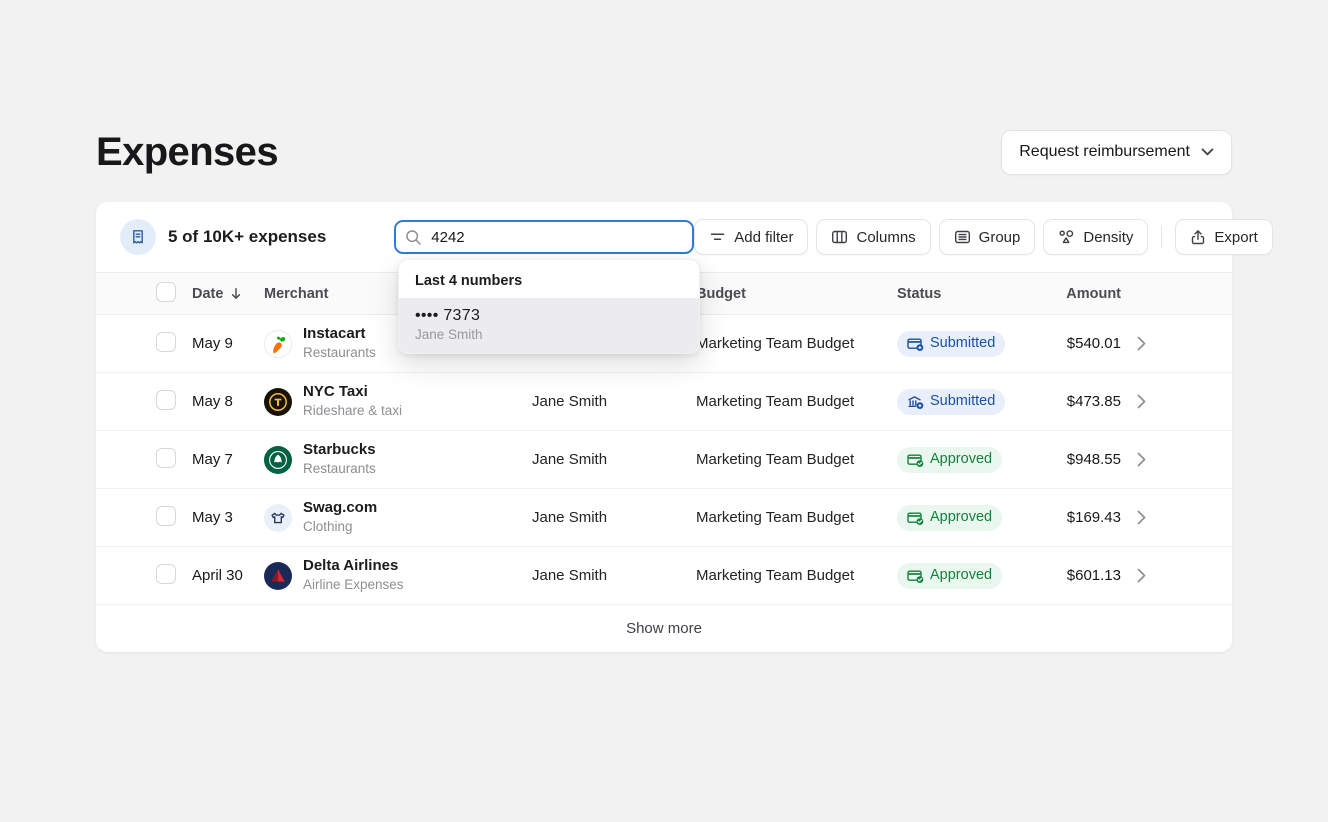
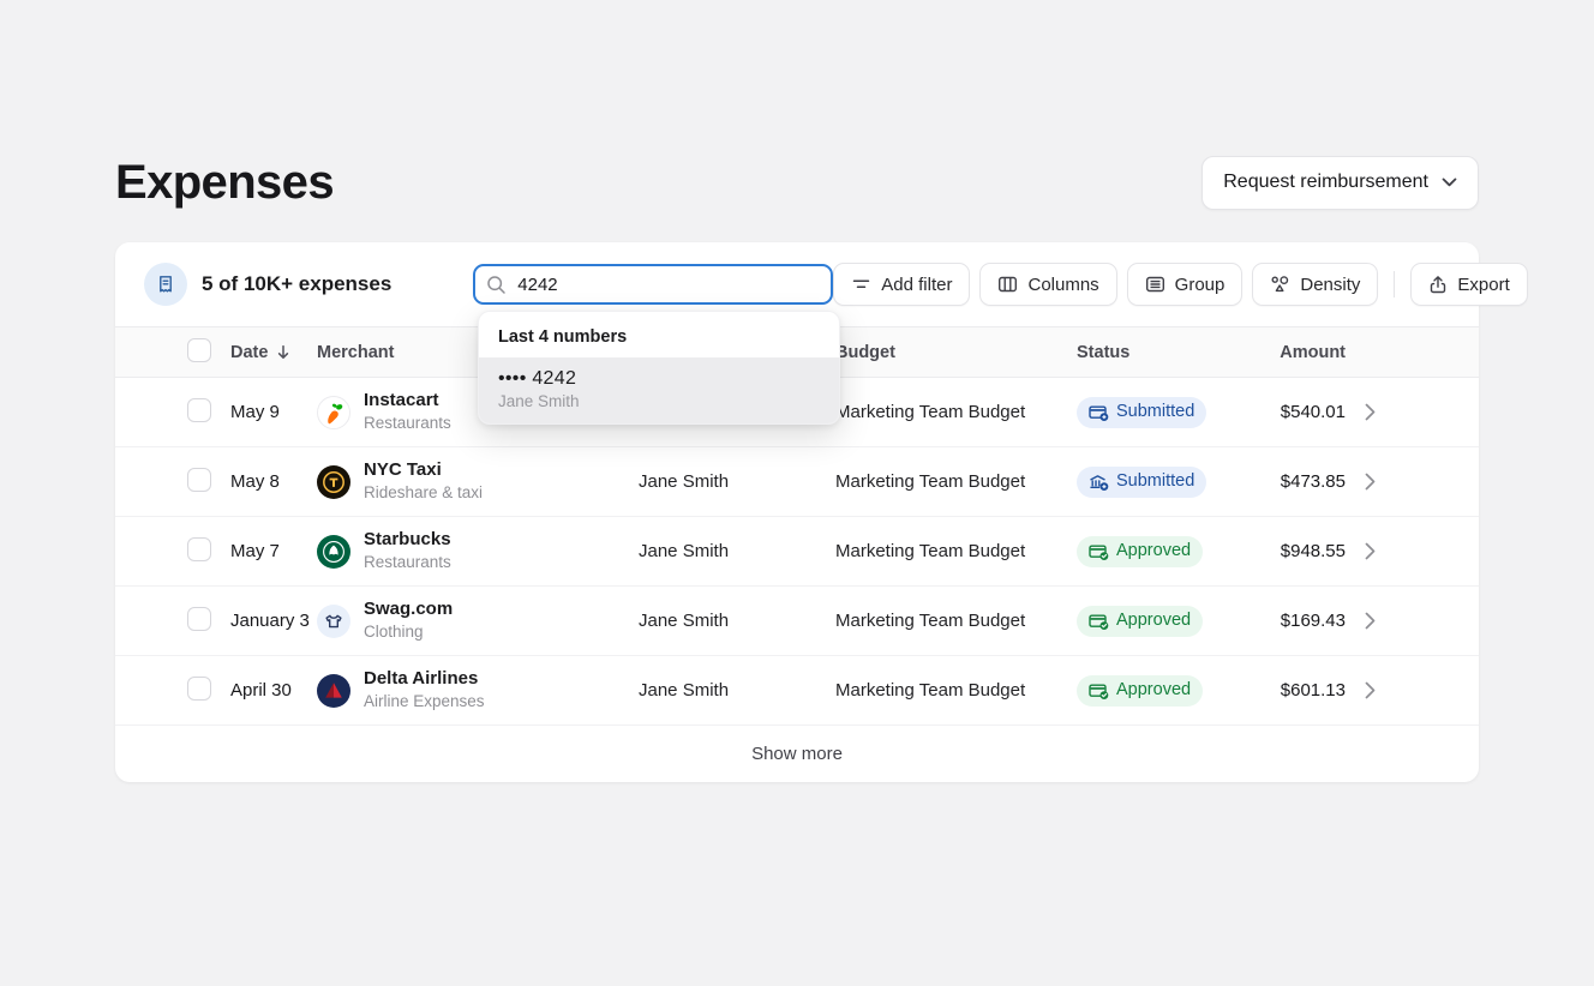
  Expenses
  Request reimbursement
  5 of 10K+ expenses
  4242
  Add filter
  Columns
  Group
  Density
  Export
  Date
  Merchant
  Budget
  Status
  Amount
  May 9
  Instacart
  Restaurants
  Marketing Team Budget
  Submitted
  $540.01
  May 8
  NYC Taxi
  Rideshare & taxi
  Jane Smith
  Marketing Team Budget
  Submitted
  $473.85
  May 7
  Starbucks
  Restaurants
  Jane Smith
  Marketing Team Budget
  Approved
  $948.55
- May 3
+ January 3
  Swag.com
  Clothing
  Jane Smith
  Marketing Team Budget
  Approved
  $169.43
  April 30
  Delta Airlines
  Airline Expenses
  Jane Smith
  Marketing Team Budget
  Approved
  $601.13
  Show more
  Last 4 numbers
- •••• 7373
+ •••• 4242
  Jane Smith
